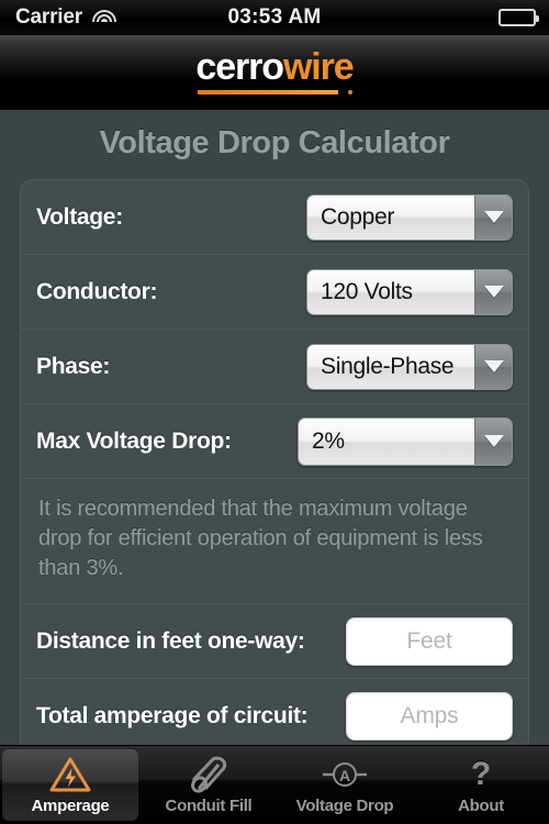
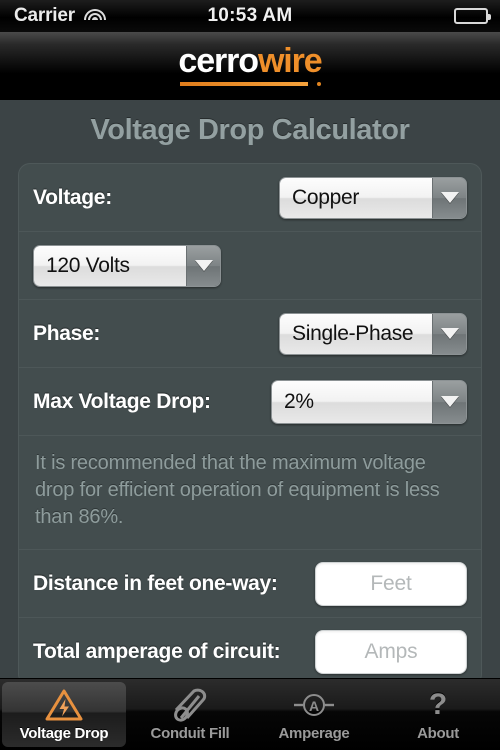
  Carrier
- 03:53 AM
+ 10:53 AM
  cerrowire
  Voltage Drop Calculator
  Voltage:
  Copper
- Conductor:
  120 Volts
  Phase:
  Single-Phase
  Max Voltage Drop:
  2%
- It is recommended that the maximum voltage drop for efficient operation of equipment is less than 3%.
+ It is recommended that the maximum voltage drop for efficient operation of equipment is less than 86%.
  Distance in feet one-way:
  Feet
  Total amperage of circuit:
  Amps
- Amperage
+ Voltage Drop
  Conduit Fill
  A
- Voltage Drop
+ Amperage
  ?
  About
